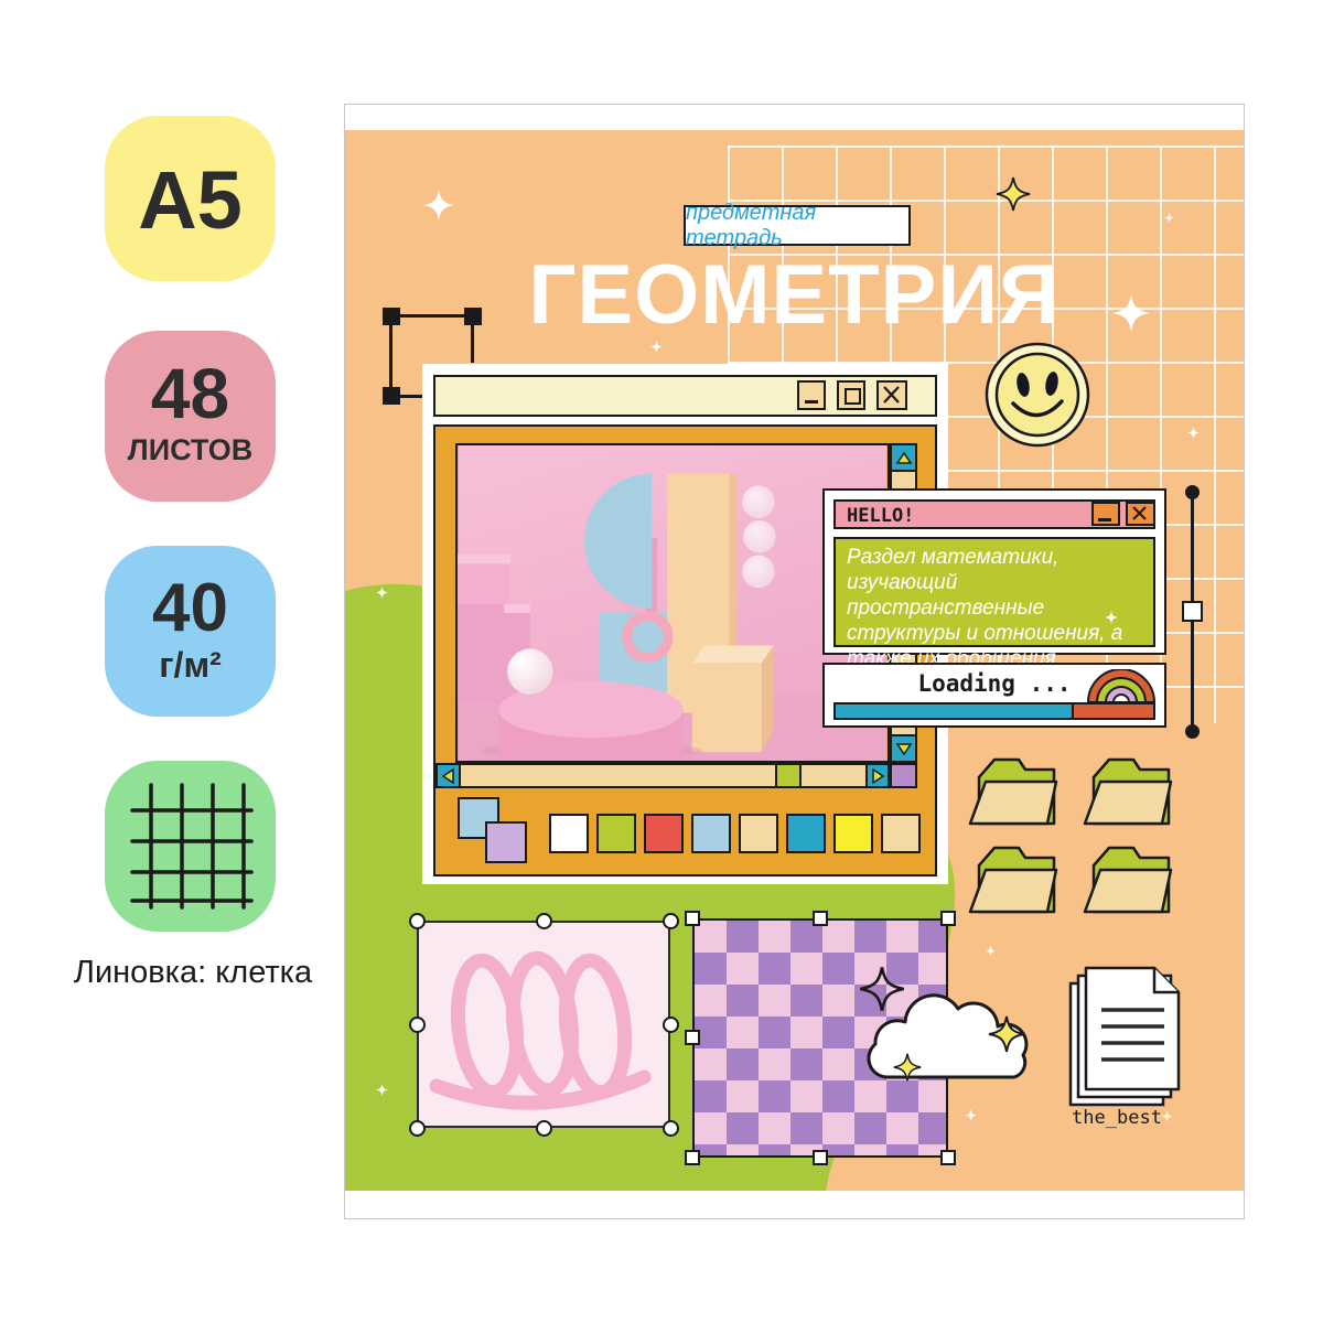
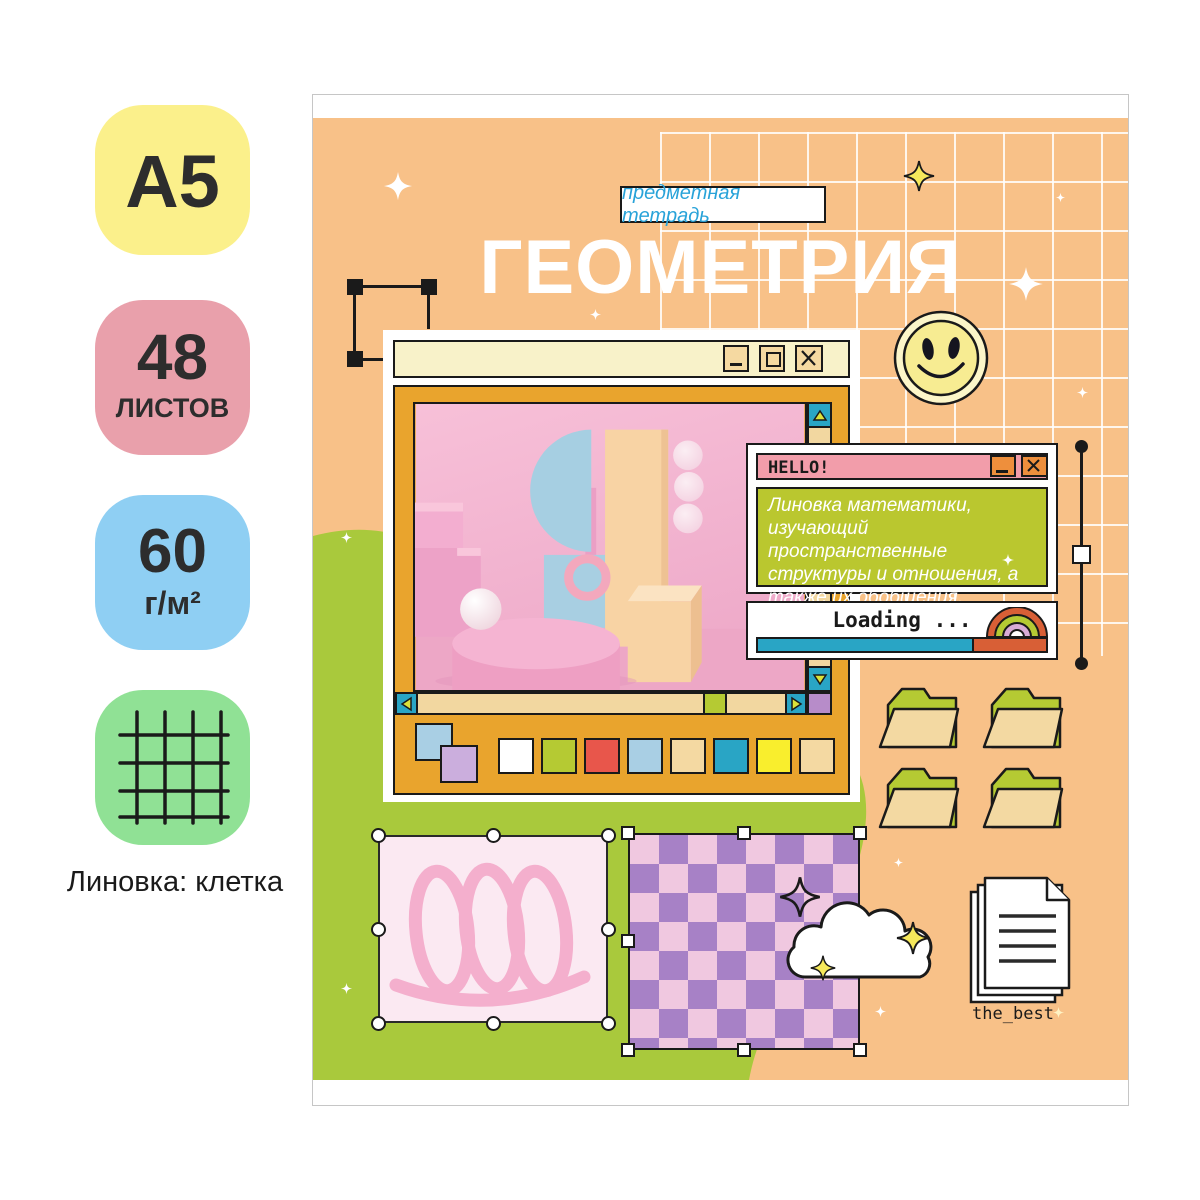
  A5
  48
  ЛИСТОВ
- 40
+ 60
  г/м²
  Линовка: клетка
  предметная тетрадь
  ГЕОМЕТРИЯ
  HELLO!
- Раздел математики, изучающий пространственные структуры и отношения, а также их обобщения.
+ Линовка математики, изучающий пространственные структуры и отношения, а также их обобщения.
  Loading ...
  the_best
